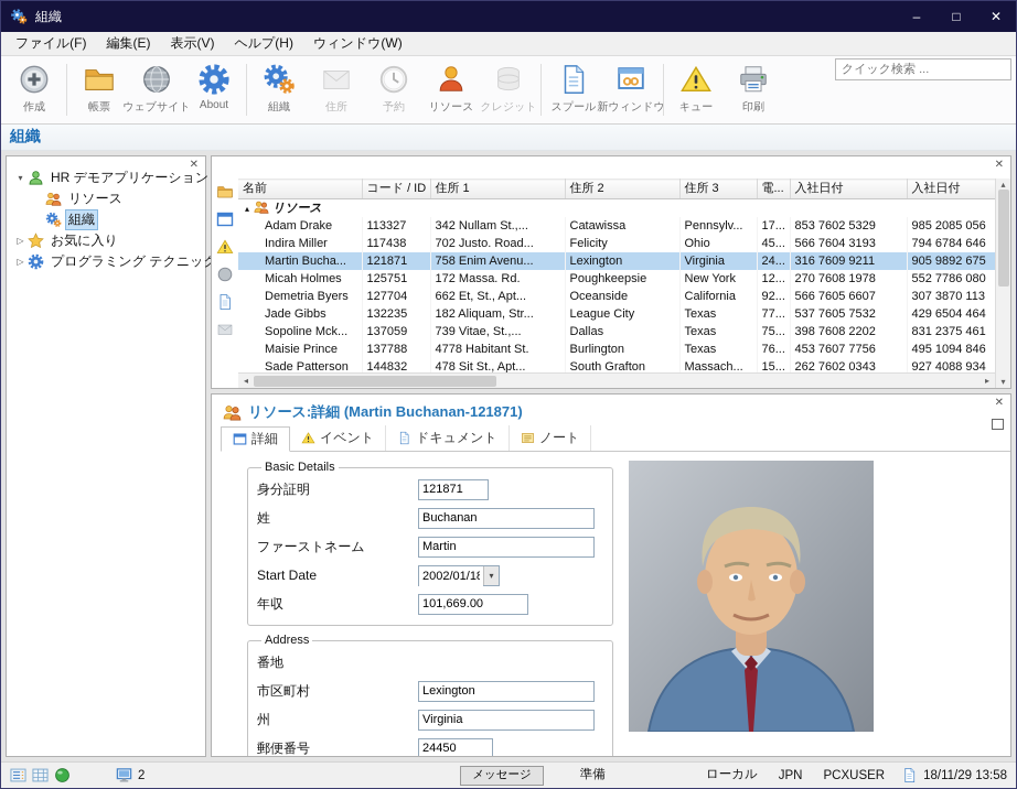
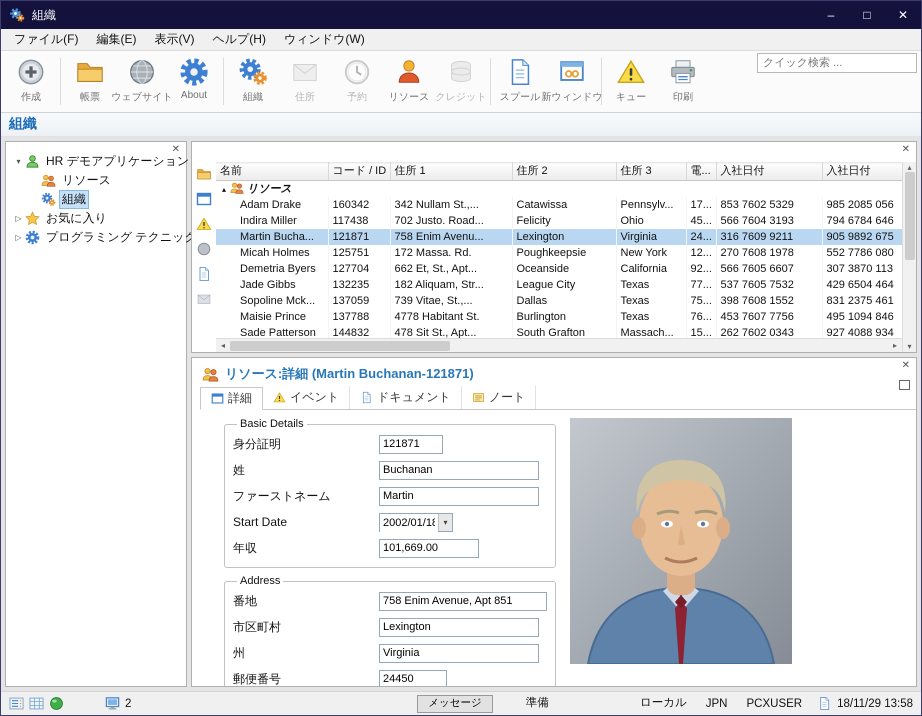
  組織
  –
  □
  ✕
  ファイル(F)
  編集(E)
  表示(V)
  ヘルプ(H)
  ウィンドウ(W)
  作成
  帳票
  ウェブサイト
  About
  組織
  住所
  予約
  リソース
  クレジット
  スプール
  新ウィンドウ
  キュー
  印刷
  クイック検索 ...
  組織
  ✕
  ▾
  HR デモアプリケーション
  リソース
  組織
  ▷
  お気に入り
  ▷
  プログラミング テクニッ
  ✕
  名前	コード / ID	住所 1	住所 2	住所 3	電...	入社日付	入社日付
  ▴ リソース
- Adam Drake	113327	342 Nullam St.,...	Catawissa	Pennsylv...	17...	853 7602 5329	985 2085 056
+ Adam Drake	160342	342 Nullam St.,...	Catawissa	Pennsylv...	17...	853 7602 5329	985 2085 056
  Indira Miller	117438	702 Justo. Road...	Felicity	Ohio	45...	566 7604 3193	794 6784 646
  Martin Bucha...	121871	758 Enim Avenu...	Lexington	Virginia	24...	316 7609 9211	905 9892 675
  Micah Holmes	125751	172 Massa. Rd.	Poughkeepsie	New York	12...	270 7608 1978	552 7786 080
  Demetria Byers	127704	662 Et, St., Apt...	Oceanside	California	92...	566 7605 6607	307 3870 113
  Jade Gibbs	132235	182 Aliquam, Str...	League City	Texas	77...	537 7605 7532	429 6504 464
- Sopoline Mck...	137059	739 Vitae, St.,...	Dallas	Texas	75...	398 7608 2202	831 2375 461
+ Sopoline Mck...	137059	739 Vitae, St.,...	Dallas	Texas	75...	398 7608 1552	831 2375 461
  Maisie Prince	137788	4778 Habitant St.	Burlington	Texas	76...	453 7607 7756	495 1094 846
  Sade Patterson	144832	478 Sit St., Apt...	South Grafton	Massach...	15...	262 7602 0343	927 4088 934
  ◂
  ▸
  ▴
  ▾
  ✕
  リソース:詳細 (Martin Buchanan-121871)
  詳細
  イベント
  ドキュメント
  ノート
  Basic Details
  身分証明
  121871
  姓
  Buchanan
  ファーストネーム
  Martin
  Start Date
  2002/01/18
  ▾
  年収
  101,669.00
  Address
  番地
+ 758 Enim Avenue, Apt 851
  市区町村
  Lexington
  州
  Virginia
  郵便番号
  24450
  2
  メッセージ
  準備
  ローカル
  JPN
  PCXUSER
  18/11/29 13:58
